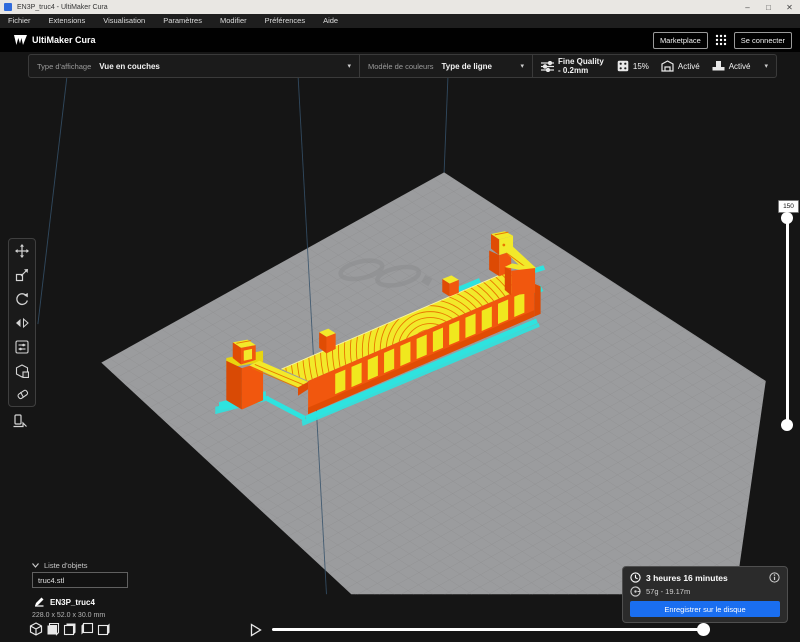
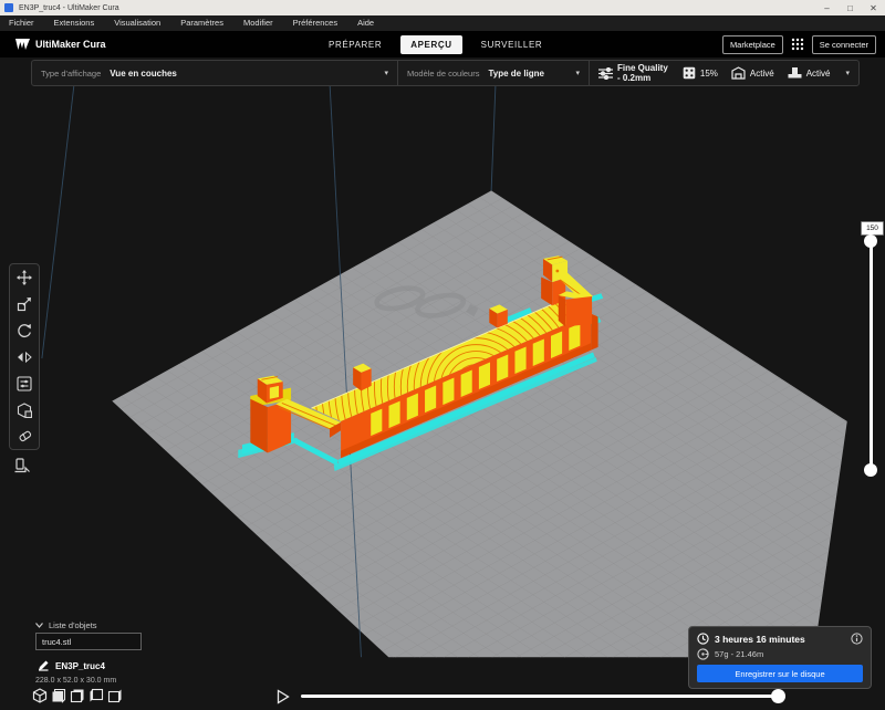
  –
  □
  ✕
  Fichier
  Extensions
  Visualisation
  Paramètres
  Modifier
  Préférences
  Aide
  UltiMaker Cura
+ PRÉPARER
+ APERÇU
+ SURVEILLER
  Marketplace
  Se connecter
  Type d'affichage
  Vue en couches
  Modèle de couleurs
  Type de ligne
  Fine Quality - 0.2mm
  15%
  Activé
  Activé
  Liste d'objets
  truc4.stl
  EN3P_truc4
  3 heures 16 minutes
- 57g - 19.17m
+ 57g - 21.46m
  Enregistrer sur le disque
